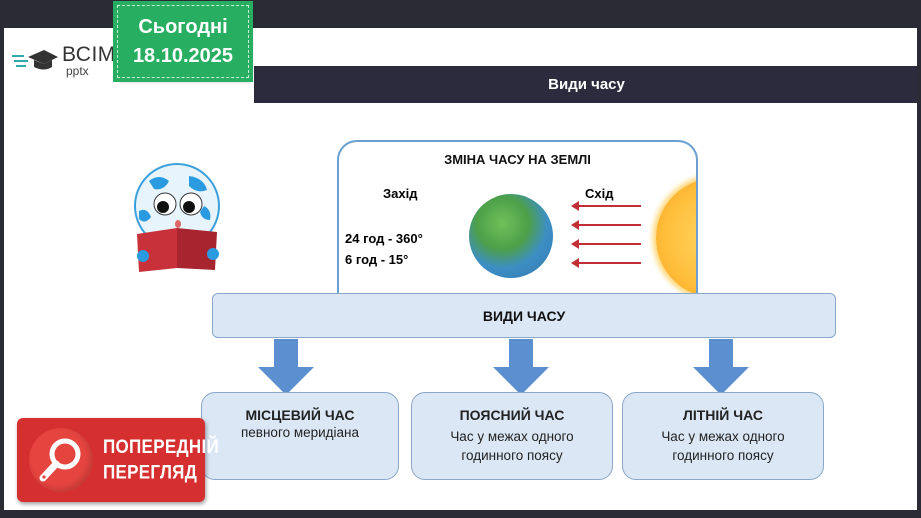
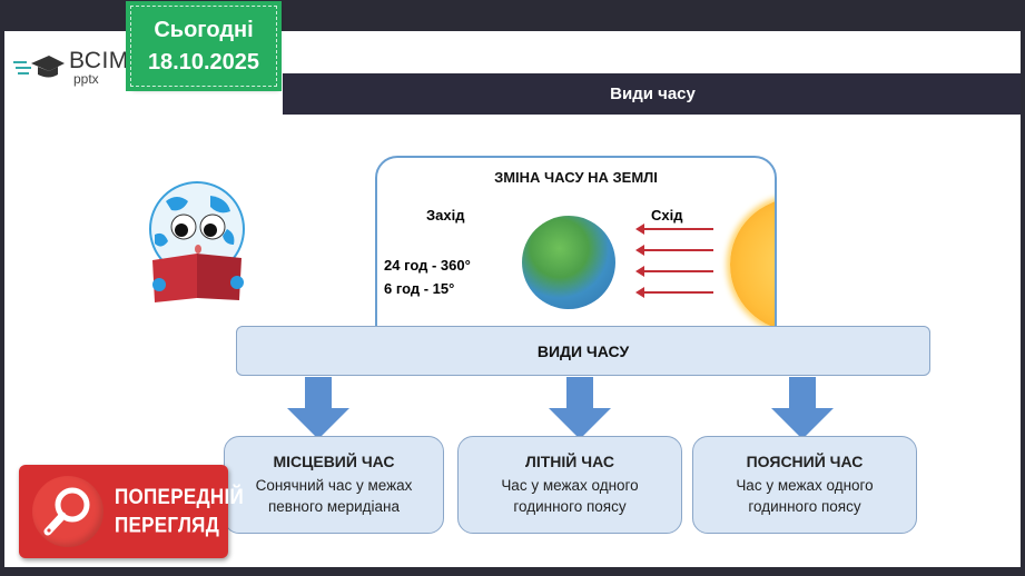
  ВСІМ
  pptx
  Види часу
  ЗМІНА ЧАСУ НА ЗЕМЛІ
  Захід
  Схід
  24 год - 360°
  6 год - 15°
  ВИДИ ЧАСУ
  МІСЦЕВИЙ ЧАС
+ Сонячний час у межах
  певного меридіана
- ПОЯСНИЙ ЧАС
+ ЛІТНІЙ ЧАС
  Час у межах одного
  годинного поясу
- ЛІТНІЙ ЧАС
+ ПОЯСНИЙ ЧАС
  Час у межах одного
  годинного поясу
  Сьогодні
  18.10.2025
  ПОПЕРЕДНІЙ
  ПЕРЕГЛЯД
